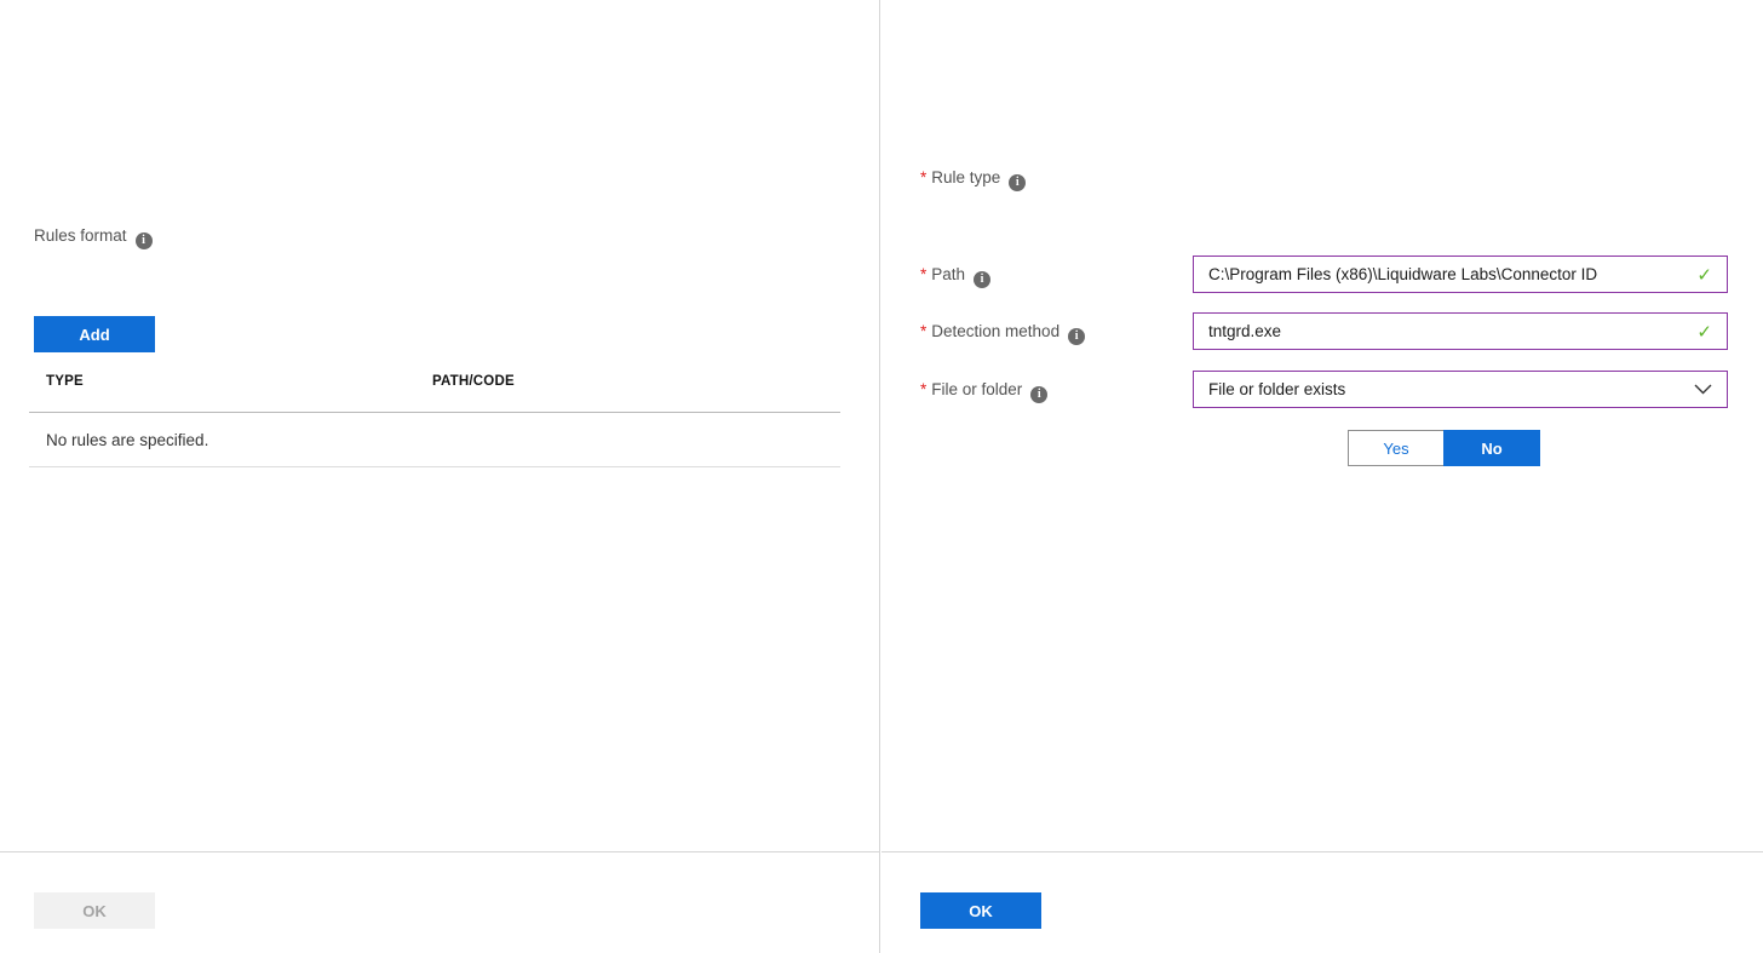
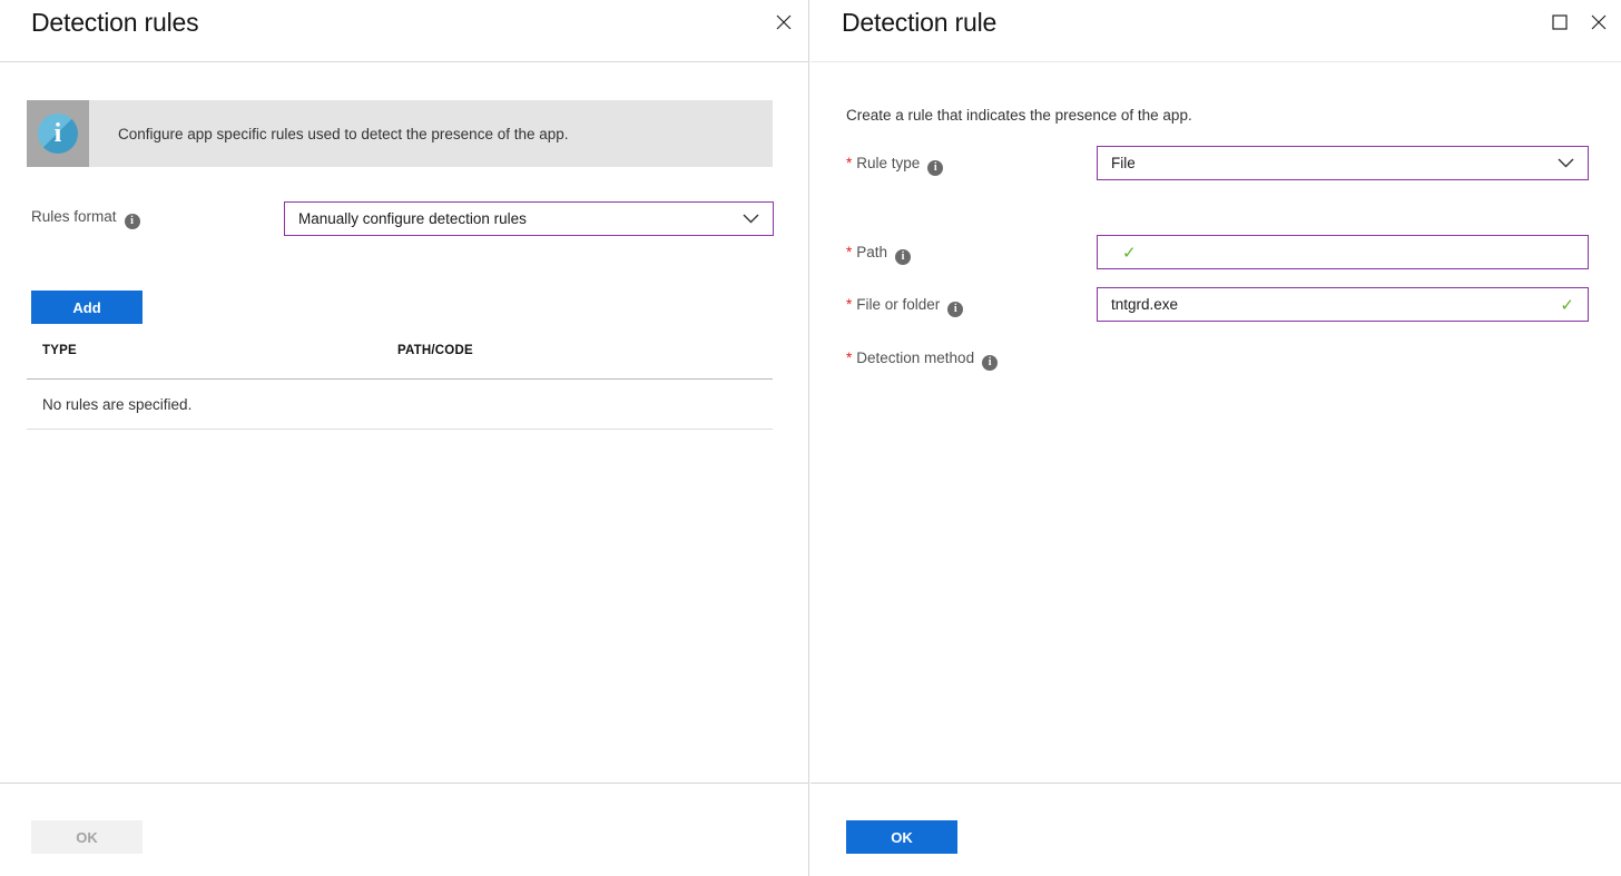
+ Detection rules
+ i
+ Configure app specific rules used to detect the presence of the app.
  Rules format i
+ Manually configure detection rules
  Add
  TYPE
  PATH/CODE
  No rules are specified.
  OK
+ Detection rule
+ Create a rule that indicates the presence of the app.
  * Rule type i
+ File
  * Path i
- C:\Program Files (x86)\Liquidware Labs\Connector ID
  ✓
- * Detection method i
+ * File or folder i
  tntgrd.exe
  ✓
- * File or folder i
+ * Detection method i
- File or folder exists
- Yes
- No
  OK
